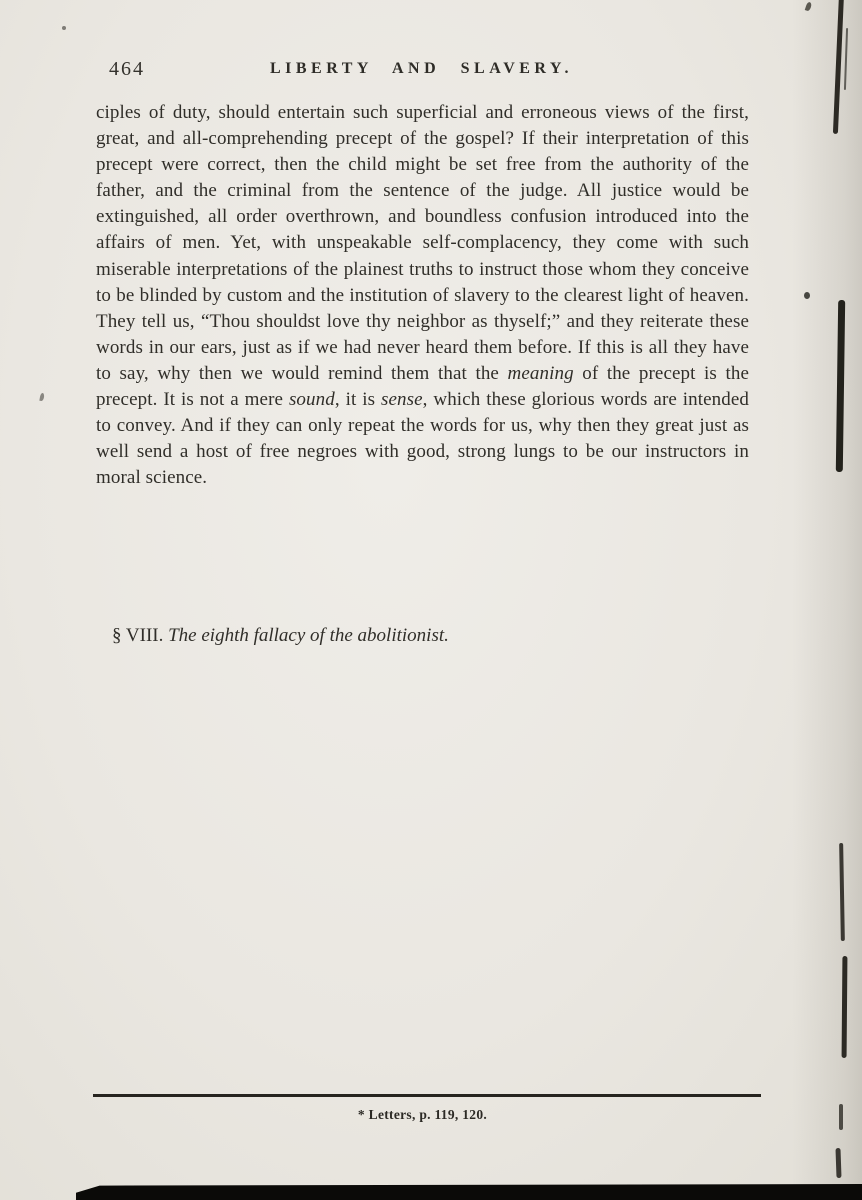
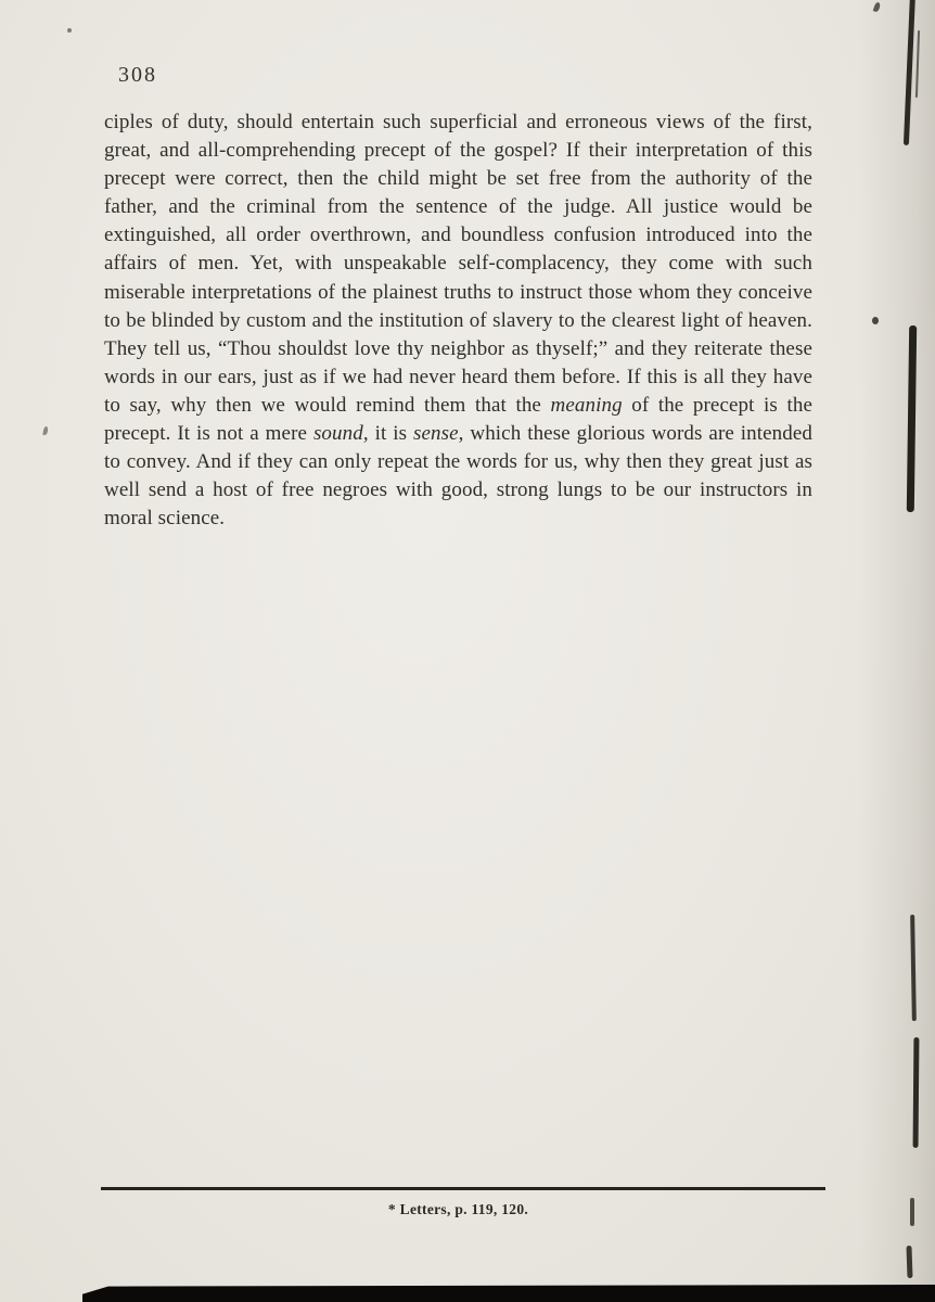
- 464
+ 308
- LIBERTY AND SLAVERY.
  ciples of duty, should entertain such superficial and erroneous views of the first, great, and all-comprehending precept of the gospel? If their interpretation of this precept were correct, then the child might be set free from the authority of the father, and the criminal from the sentence of the judge. All justice would be extinguished, all order overthrown, and boundless confusion introduced into the affairs of men. Yet, with unspeakable self-complacency, they come with such miserable interpretations of the plainest truths to instruct those whom they conceive to be blinded by custom and the institution of slavery to the clearest light of heaven. They tell us, “Thou shouldst love thy neighbor as thyself;” and they reiterate these words in our ears, just as if we had never heard them before. If this is all they have to say, why then we would remind them that the meaning of the precept is the precept. It is not a mere sound, it is sense, which these glorious words are intended to convey. And if they can only repeat the words for us, why then they great just as well send a host of free negroes with good, strong lungs to be our instructors in moral science.
- § VIII. The eighth fallacy of the abolitionist.
  * Letters, p. 119, 120.
